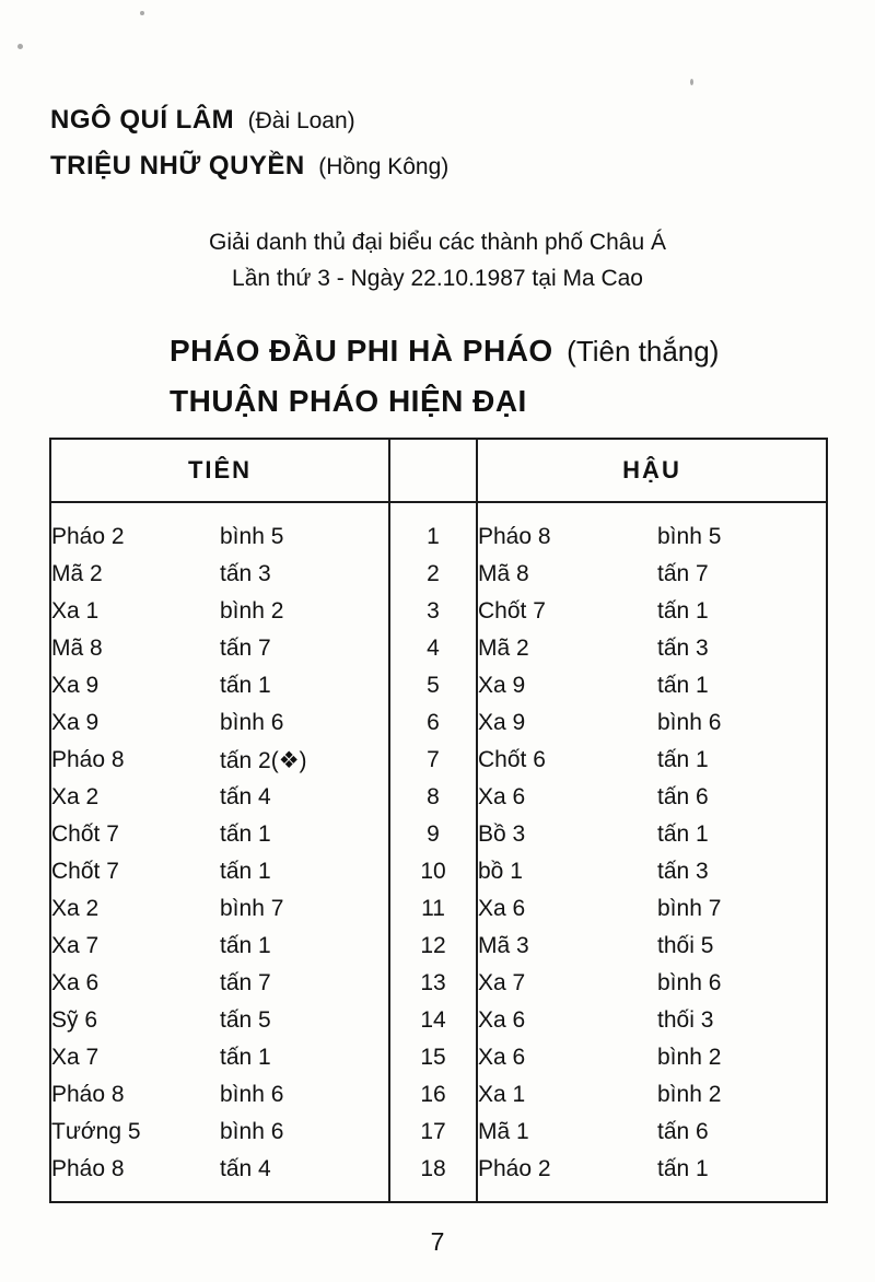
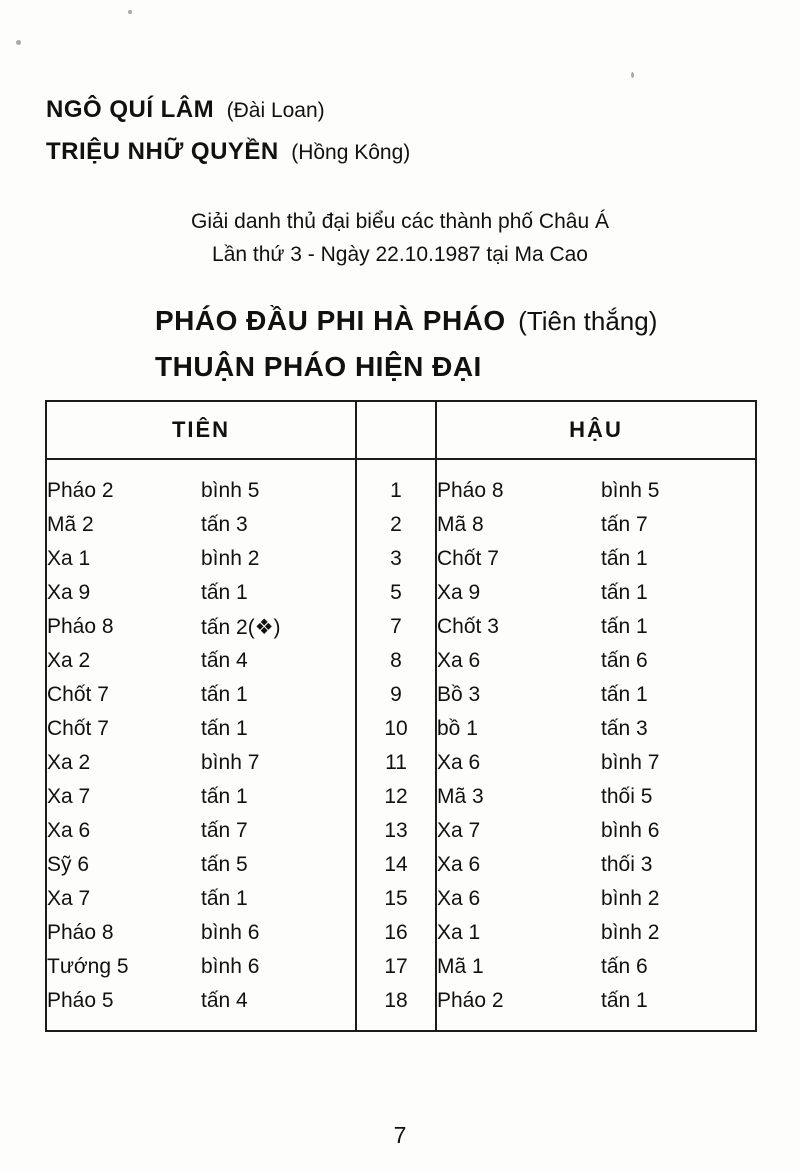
  NGÔ QUÍ LÂM (Đài Loan)
  TRIỆU NHỮ QUYỀN (Hồng Kông)
  Giải danh thủ đại biểu các thành phố Châu Á
  Lần thứ 3 - Ngày 22.10.1987 tại Ma Cao
  PHÁO ĐẦU PHI HÀ PHÁO (Tiên thắng)
  THUẬN PHÁO HIỆN ĐẠI
  TIÊN		HẬU
  Pháo 2	bình 5	1	Pháo 8	bình 5
  Mã 2	tấn 3	2	Mã 8	tấn 7
  Xa 1	bình 2	3	Chốt 7	tấn 1
- Mã 8	tấn 7	4	Mã 2	tấn 3
  Xa 9	tấn 1	5	Xa 9	tấn 1
- Xa 9	bình 6	6	Xa 9	bình 6
- Pháo 8	tấn 2(❖)	7	Chốt 6	tấn 1
+ Pháo 8	tấn 2(❖)	7	Chốt 3	tấn 1
  Xa 2	tấn 4	8	Xa 6	tấn 6
  Chốt 7	tấn 1	9	Bồ 3	tấn 1
  Chốt 7	tấn 1	10	bồ 1	tấn 3
  Xa 2	bình 7	11	Xa 6	bình 7
  Xa 7	tấn 1	12	Mã 3	thối 5
  Xa 6	tấn 7	13	Xa 7	bình 6
  Sỹ 6	tấn 5	14	Xa 6	thối 3
  Xa 7	tấn 1	15	Xa 6	bình 2
  Pháo 8	bình 6	16	Xa 1	bình 2
  Tướng 5	bình 6	17	Mã 1	tấn 6
- Pháo 8	tấn 4	18	Pháo 2	tấn 1
+ Pháo 5	tấn 4	18	Pháo 2	tấn 1
  7
